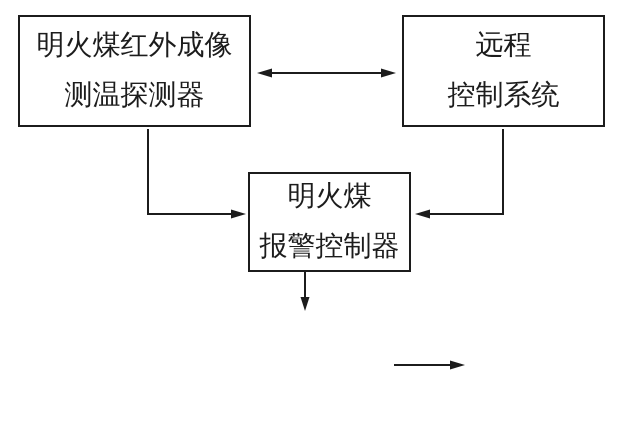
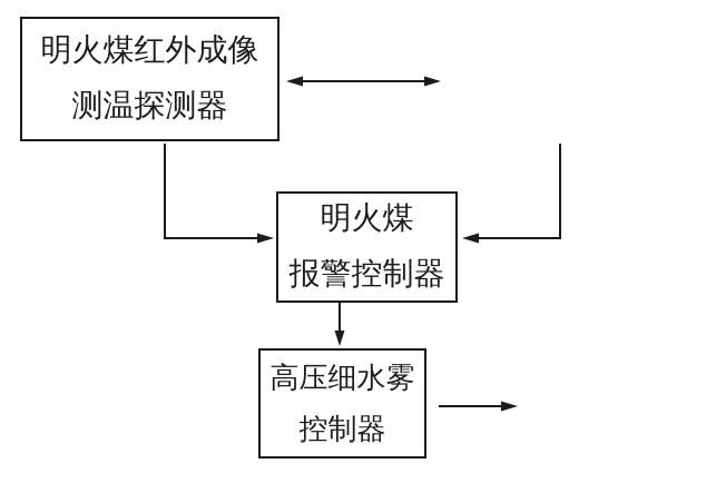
  明火煤红外成像
  测温探测器
- 远程
- 控制系统
  明火煤
  报警控制器
+ 高压细水雾
+ 控制器
